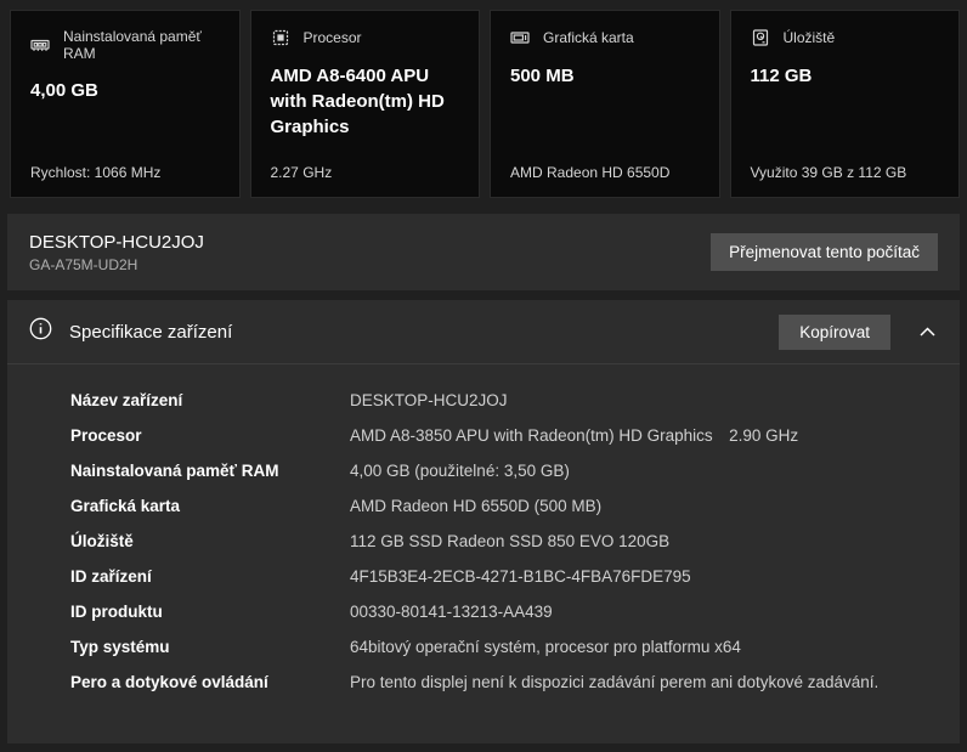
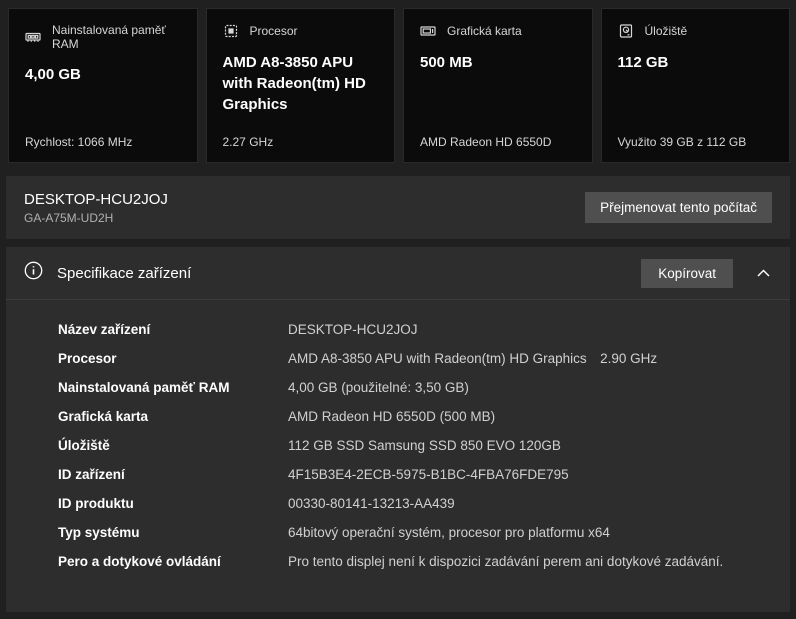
  Nainstalovaná paměť RAM
  4,00 GB
  Rychlost: 1066 MHz
  Procesor
- AMD A8-6400 APU with Radeon(tm) HD Graphics
+ AMD A8-3850 APU with Radeon(tm) HD Graphics
  2.27 GHz
  Grafická karta
  500 MB
  AMD Radeon HD 6550D
  Úložiště
  112 GB
  Využito 39 GB z 112 GB
  DESKTOP-HCU2JOJ
  GA-A75M-UD2H
  Přejmenovat tento počítač
  Specifikace zařízení
  Kopírovat
  Název zařízení
  DESKTOP-HCU2JOJ
  Procesor
  AMD A8-3850 APU with Radeon(tm) HD Graphics 2.90 GHz
  Nainstalovaná paměť RAM
  4,00 GB (použitelné: 3,50 GB)
  Grafická karta
  AMD Radeon HD 6550D (500 MB)
  Úložiště
- 112 GB SSD Radeon SSD 850 EVO 120GB
+ 112 GB SSD Samsung SSD 850 EVO 120GB
  ID zařízení
- 4F15B3E4-2ECB-4271-B1BC-4FBA76FDE795
+ 4F15B3E4-2ECB-5975-B1BC-4FBA76FDE795
  ID produktu
  00330-80141-13213-AA439
  Typ systému
  64bitový operační systém, procesor pro platformu x64
  Pero a dotykové ovládání
  Pro tento displej není k dispozici zadávání perem ani dotykové zadávání.
